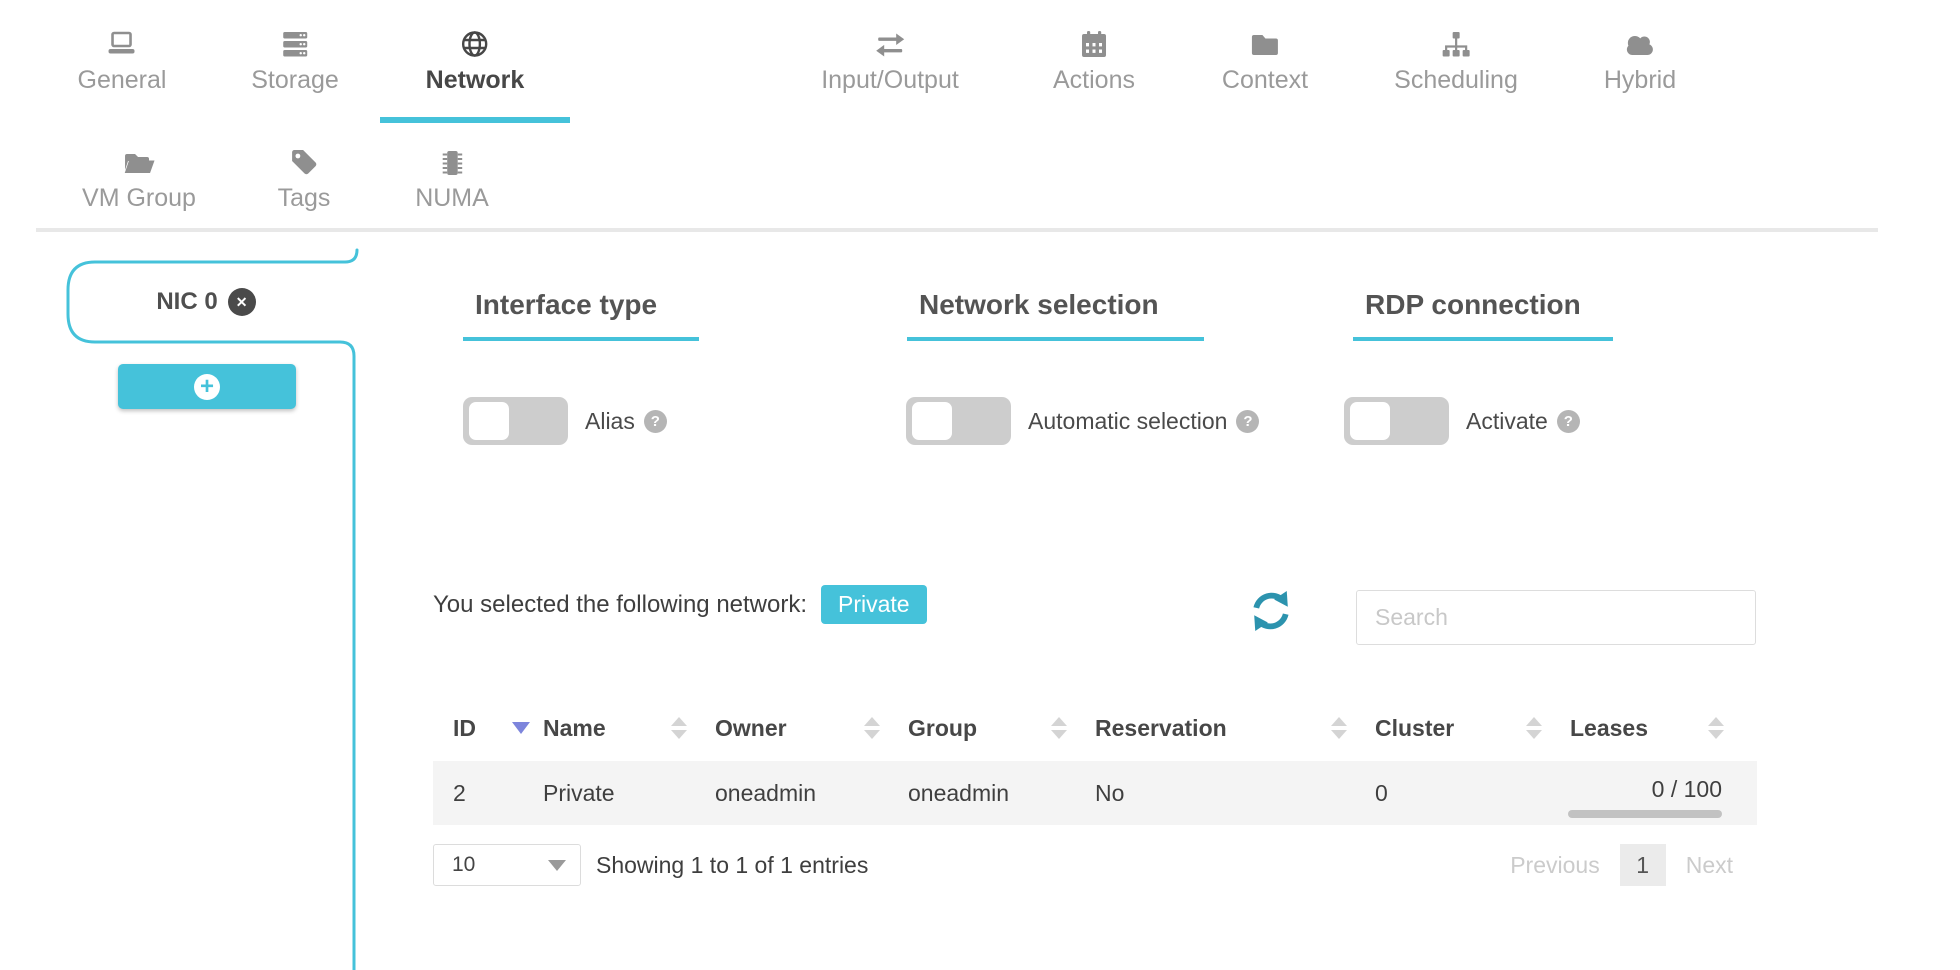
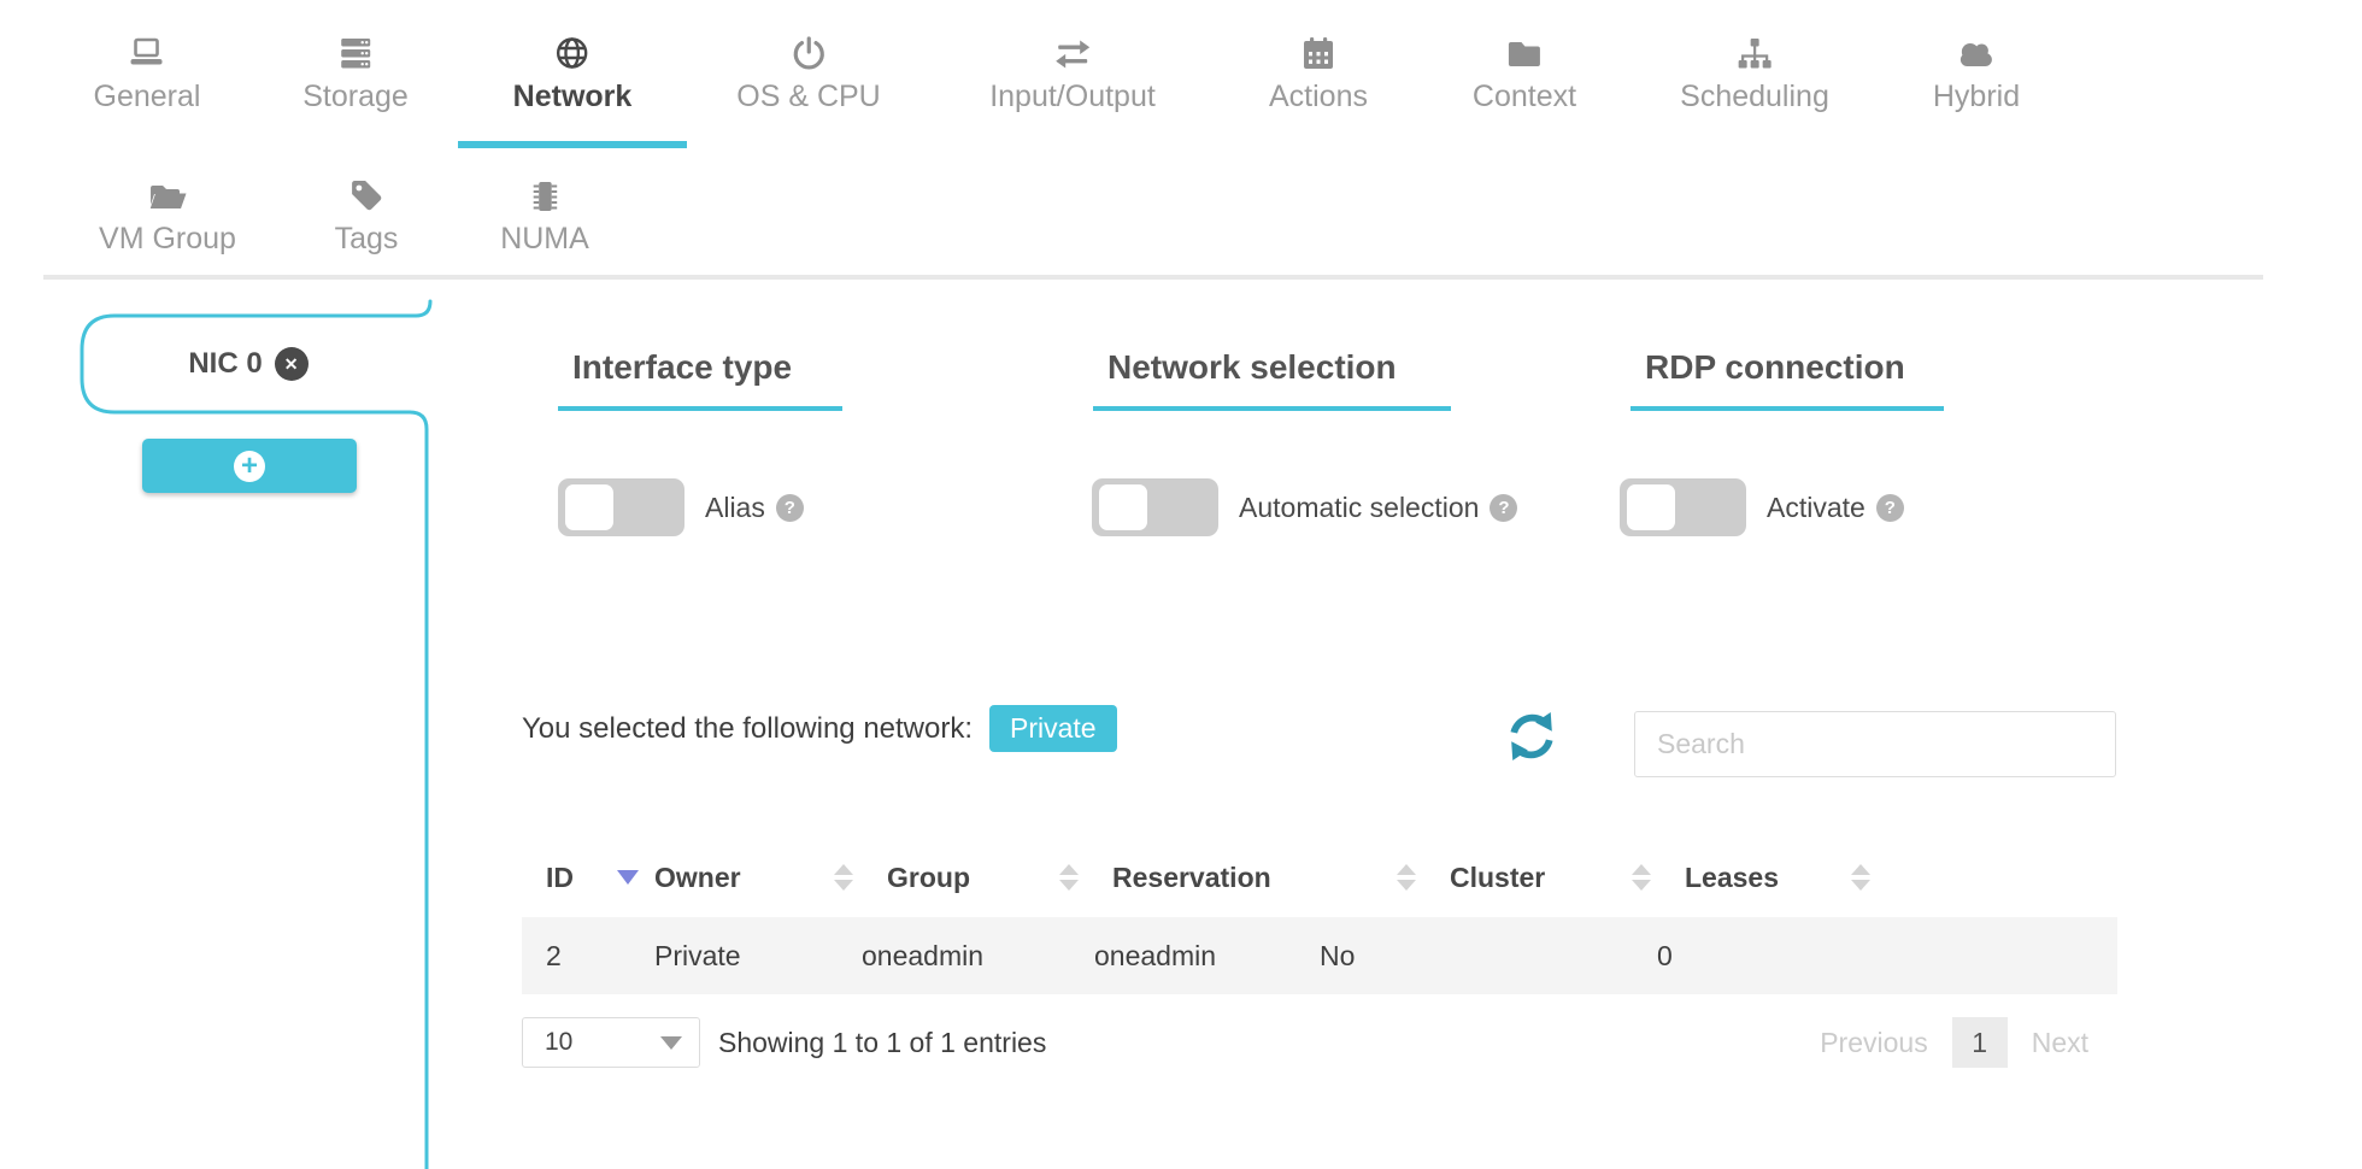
  General
  Storage
  Network
+ OS & CPU
  Input/Output
  Actions
  Context
  Scheduling
  Hybrid
  VM Group
  Tags
  NUMA
  NIC 0
  ✕
  +
  Interface type
  Network selection
  RDP connection
  Alias
  ?
  Automatic selection
  ?
  Activate
  ?
  You selected the following network:
  Private
  Search
  ID
- Name
  Owner
  Group
  Reservation
  Cluster
  Leases
  2
  Private
  oneadmin
  oneadmin
  No
  0
- 0 / 100
  10
  Showing 1 to 1 of 1 entries
  Previous
  1
  Next
